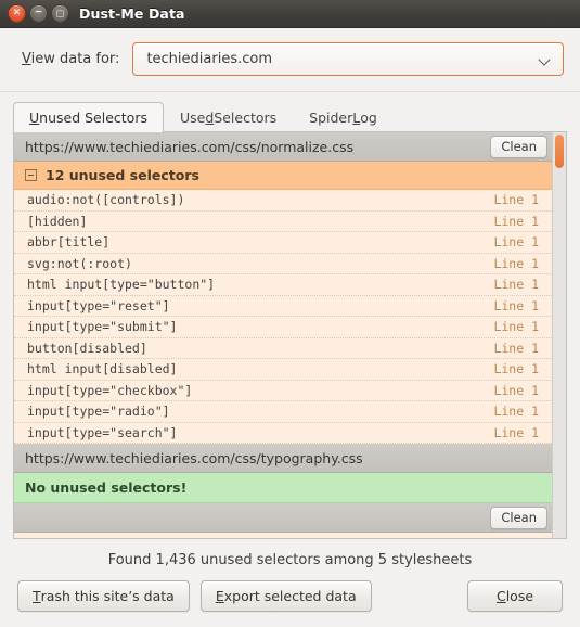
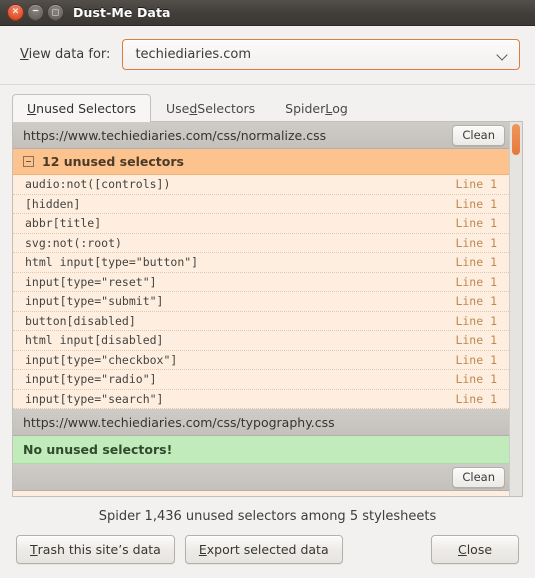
  ×
  −
  □
  Dust-Me Data
  View data for:
  techiediaries.com
  U
  nused Selectors
  Use
  d
  Selectors
  Spider
  L
  og
  https://www.techiediaries.com/css/normalize.css
  Clean
  12 unused selectors
  audio:not([controls])
  Line 1
  [hidden]
  Line 1
  abbr[title]
  Line 1
  svg:not(:root)
  Line 1
  html input[type="button"]
  Line 1
  input[type="reset"]
  Line 1
  input[type="submit"]
  Line 1
  button[disabled]
  Line 1
  html input[disabled]
  Line 1
  input[type="checkbox"]
  Line 1
  input[type="radio"]
  Line 1
  input[type="search"]
  Line 1
  https://www.techiediaries.com/css/typography.css
  No unused selectors!
  Clean
- Found 1,436 unused selectors among 5 stylesheets
+ Spider 1,436 unused selectors among 5 stylesheets
  T
  rash this site’s data
  E
  xport selected data
  C
  lose
